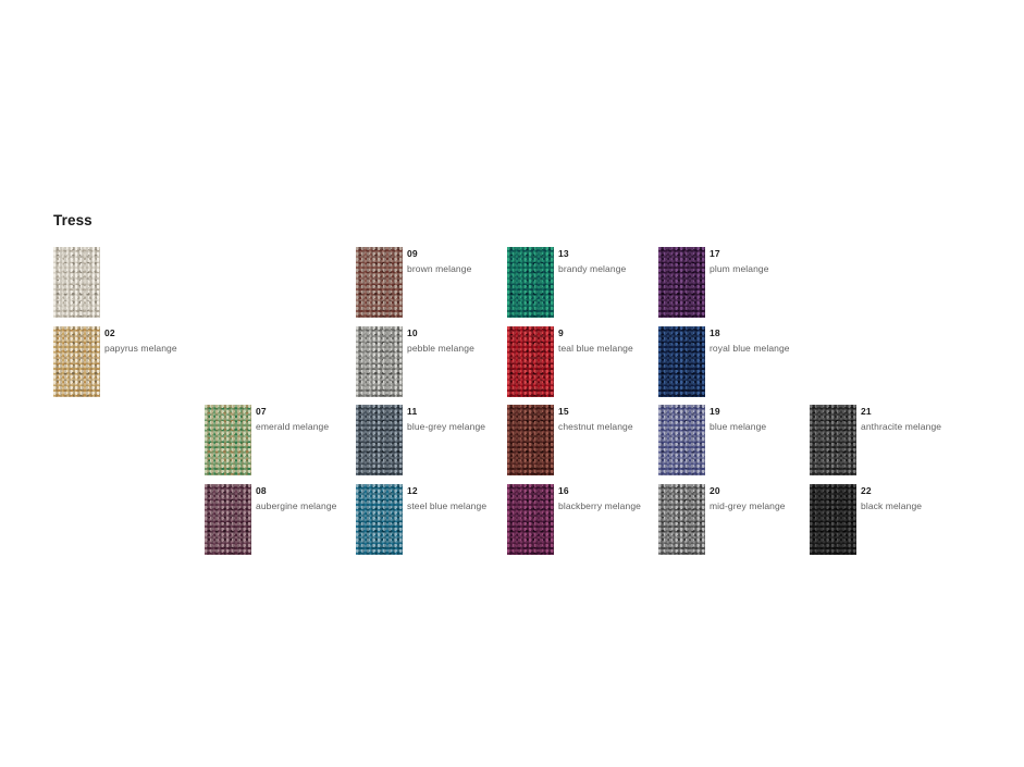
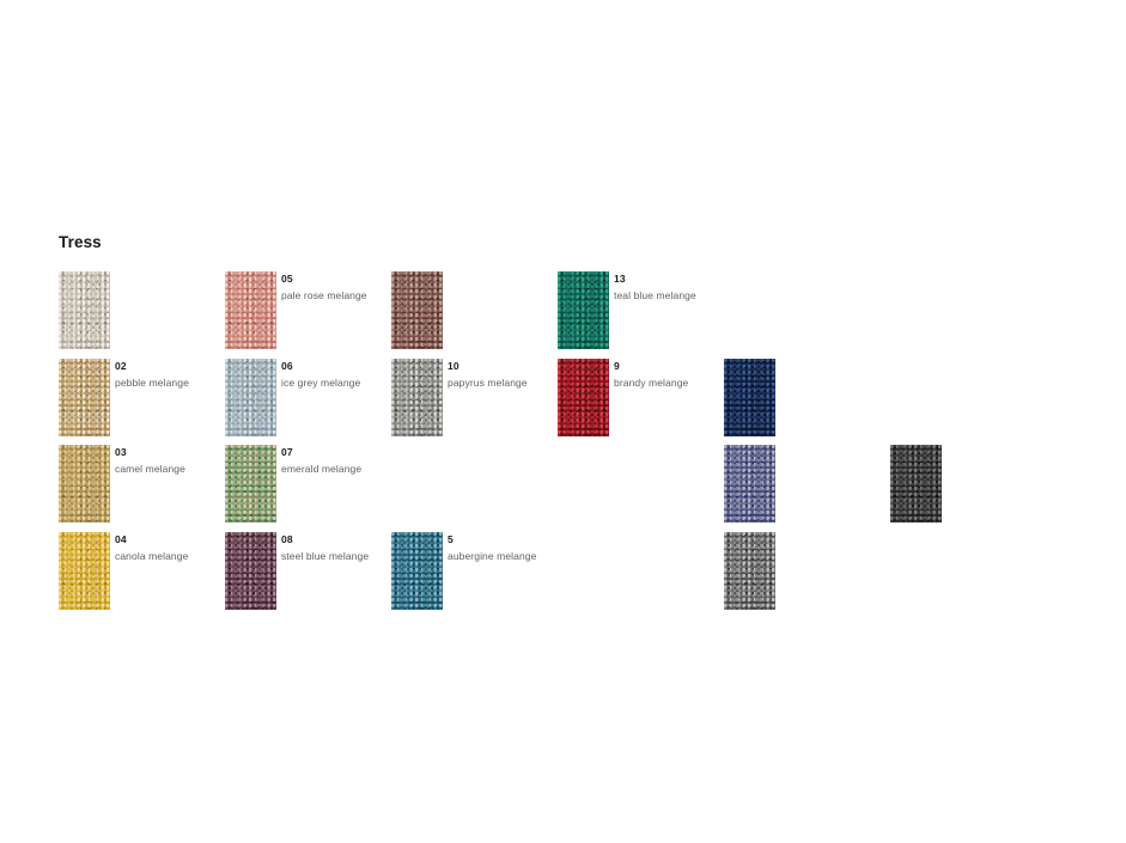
  Tress
  02
- papyrus melange
+ pebble melange
+ 03
+ camel melange
+ 04
+ canola melange
+ 05
+ pale rose melange
+ 06
+ ice grey melange
  07
  emerald melange
  08
- aubergine melange
+ steel blue melange
- 09
- brown melange
  10
- pebble melange
+ papyrus melange
- 11
- blue-grey melange
- 12
+ 5
- steel blue melange
+ aubergine melange
  13
- brandy melange
+ teal blue melange
  9
- teal blue melange
+ brandy melange
- 15
- chestnut melange
- 16
- blackberry melange
- 17
- plum melange
- 18
- royal blue melange
- 19
- blue melange
- 20
- mid-grey melange
- 21
- anthracite melange
- 22
- black melange
